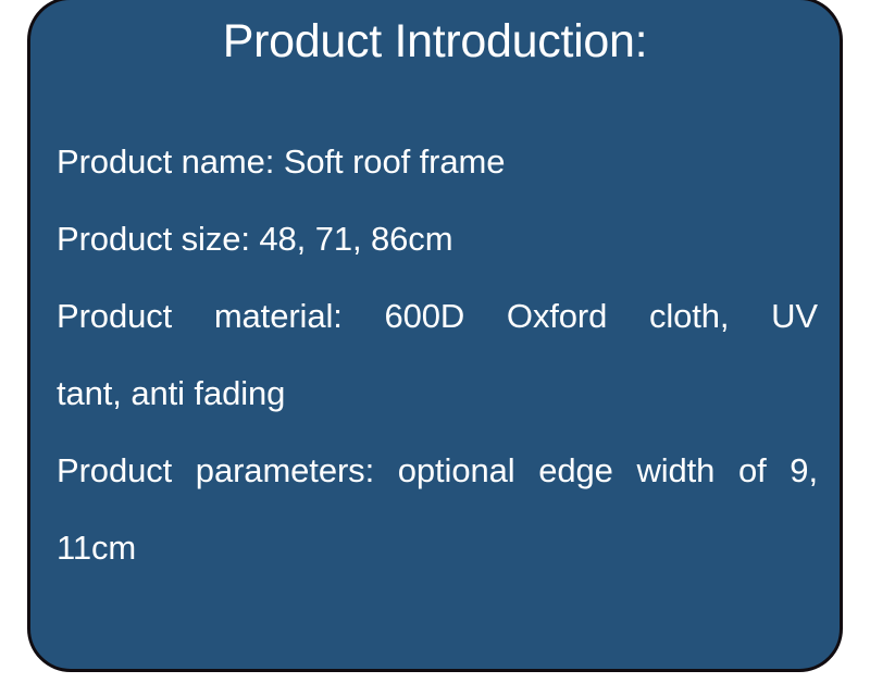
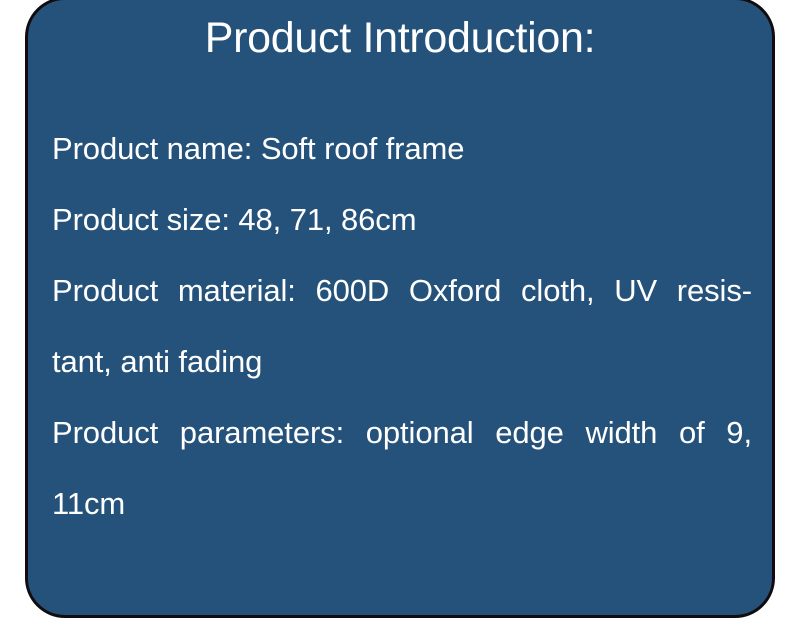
  Product Introduction:
  Product name: Soft roof frame
  Product size: 48, 71, 86cm
  Product
  material:
  600D
  Oxford
  cloth,
  UV
+ resis-
  tant, anti fading
  Product
  parameters:
  optional
  edge
  width
  of
  9,
  11cm
